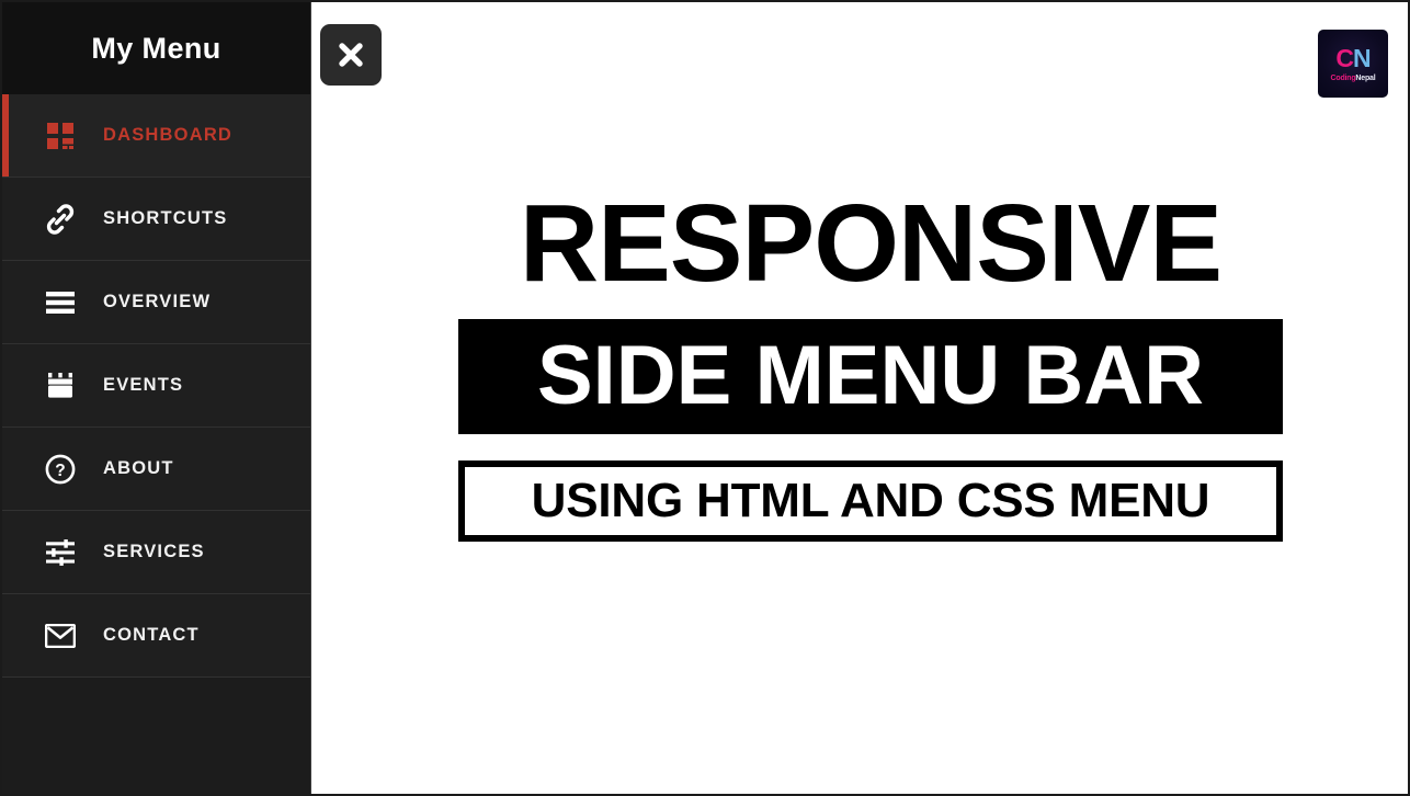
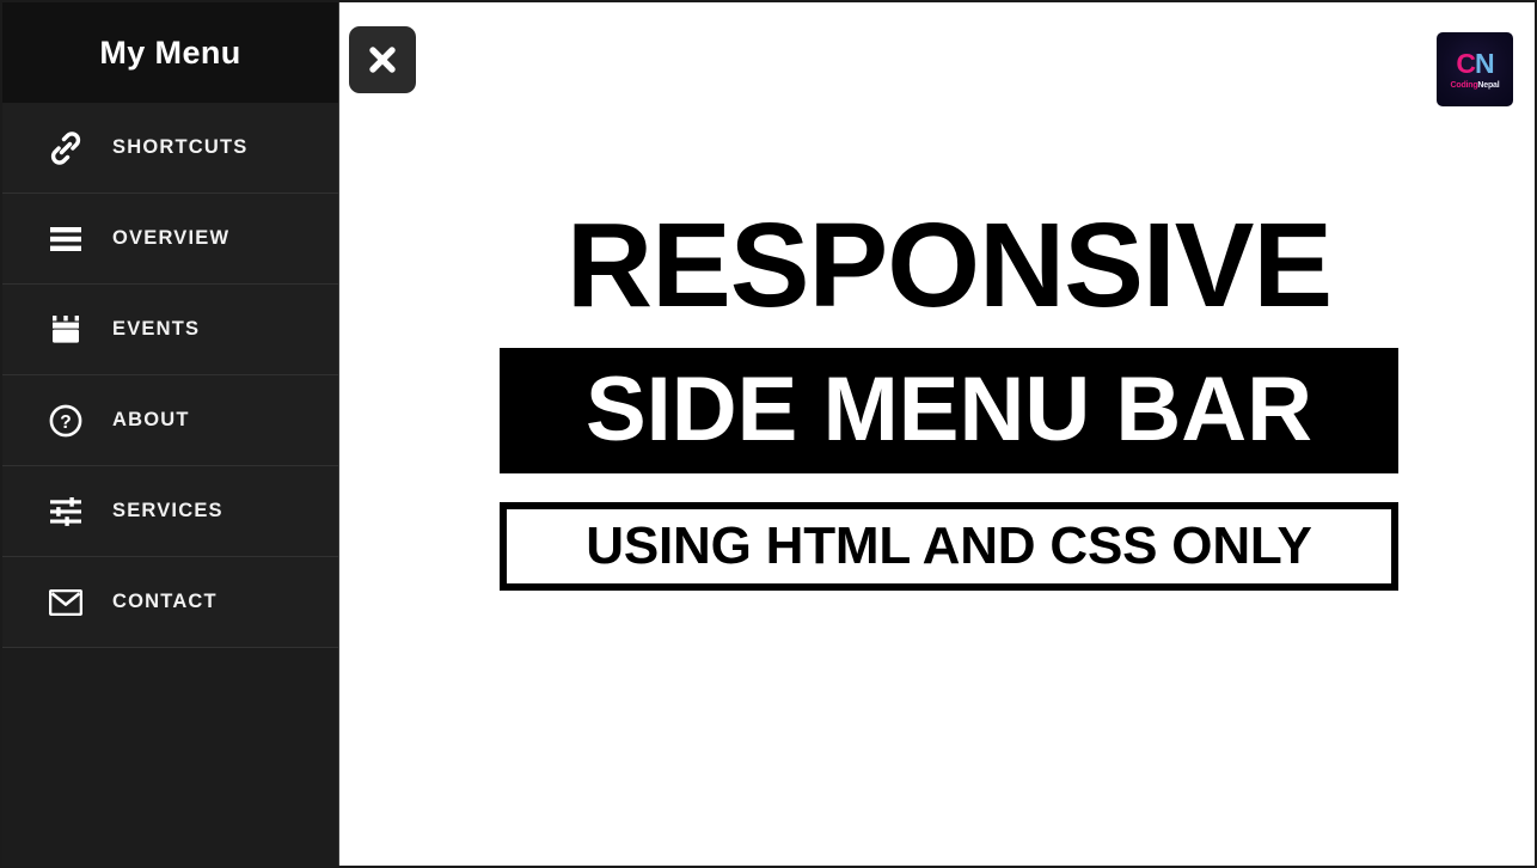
  My Menu
- DASHBOARD
  SHORTCUTS
  OVERVIEW
  EVENTS
  ?
  ABOUT
  SERVICES
  CONTACT
  CN
  RESPONSIVE
  SIDE MENU BAR
- USING HTML AND CSS MENU
+ USING HTML AND CSS ONLY
